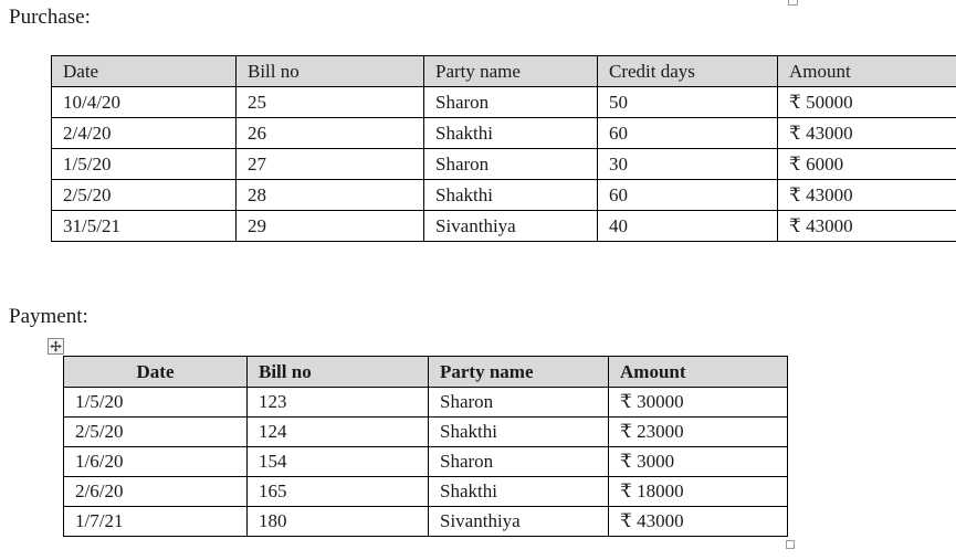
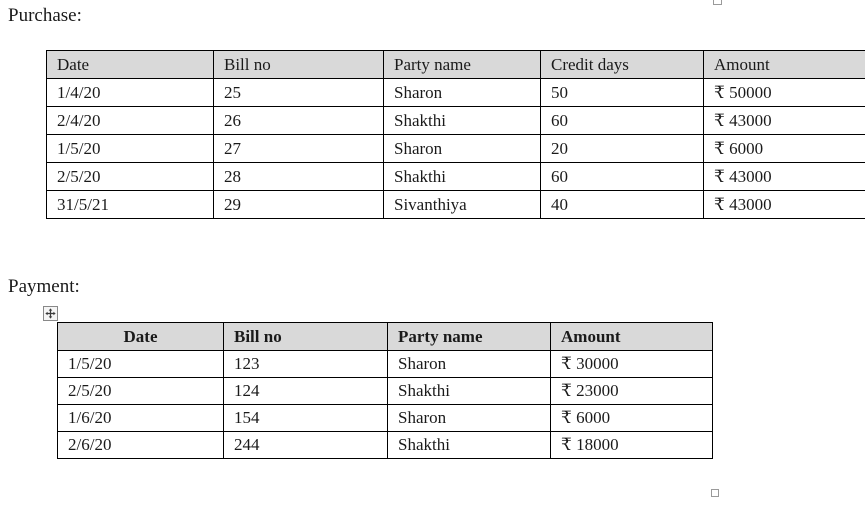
  Purchase:
  Date	Bill no	Party name	Credit days	Amount
- 10/4/20	25	Sharon	50	₹ 50000
+ 1/4/20	25	Sharon	50	₹ 50000
  2/4/20	26	Shakthi	60	₹ 43000
- 1/5/20	27	Sharon	30	₹ 6000
+ 1/5/20	27	Sharon	20	₹ 6000
  2/5/20	28	Shakthi	60	₹ 43000
  31/5/21	29	Sivanthiya	40	₹ 43000
  Payment:
  Date	Bill no	Party name	Amount
  1/5/20	123	Sharon	₹ 30000
  2/5/20	124	Shakthi	₹ 23000
- 1/6/20	154	Sharon	₹ 3000
+ 1/6/20	154	Sharon	₹ 6000
- 2/6/20	165	Shakthi	₹ 18000
+ 2/6/20	244	Shakthi	₹ 18000
- 1/7/21	180	Sivanthiya	₹ 43000
